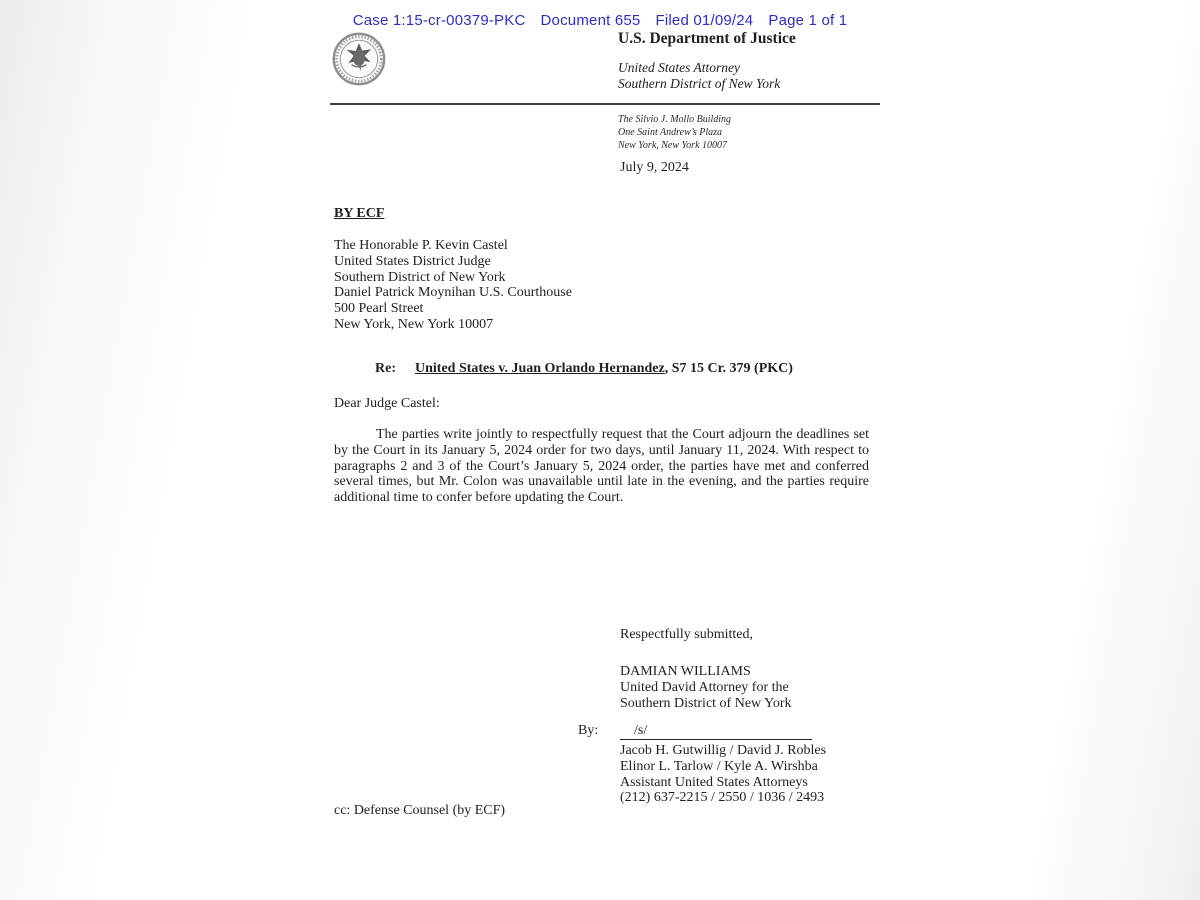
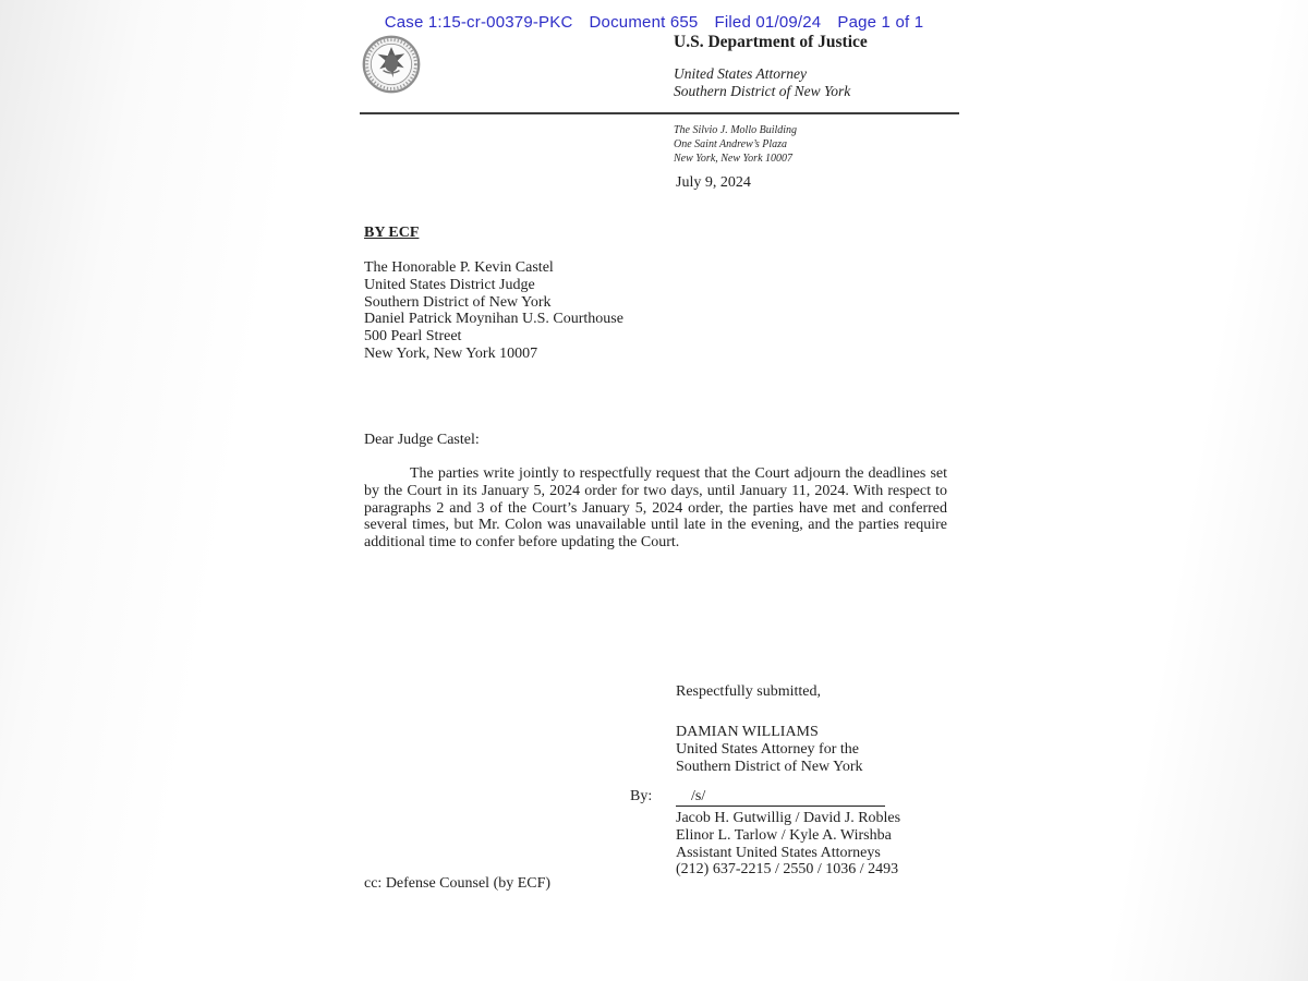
  Case 1:15-cr-00379-PKC
  Document 655
  Filed 01/09/24
  Page 1 of 1
  U.S. Department of Justice
  United States Attorney
  Southern District of New York
  The Silvio J. Mollo Building
  One Saint Andrew’s Plaza
  New York, New York 10007
  July 9, 2024
  BY ECF
  The Honorable P. Kevin Castel
  United States District Judge
  Southern District of New York
  Daniel Patrick Moynihan U.S. Courthouse
  500 Pearl Street
  New York, New York 10007
- Re: United States v. Juan Orlando Hernandez, S7 15 Cr. 379 (PKC)
  Dear Judge Castel:
  The parties write jointly to respectfully request that the Court adjourn the deadlines set by the Court in its January 5, 2024 order for two days, until January 11, 2024. With respect to paragraphs 2 and 3 of the Court’s January 5, 2024 order, the parties have met and conferred several times, but Mr. Colon was unavailable until late in the evening, and the parties require additional time to confer before updating the Court.
  Respectfully submitted,
  DAMIAN WILLIAMS
- United David Attorney for the
+ United States Attorney for the
  Southern District of New York
  By: /s/
  Jacob H. Gutwillig / David J. Robles
  Elinor L. Tarlow / Kyle A. Wirshba
  Assistant United States Attorneys
  (212) 637-2215 / 2550 / 1036 / 2493
  cc: Defense Counsel (by ECF)
